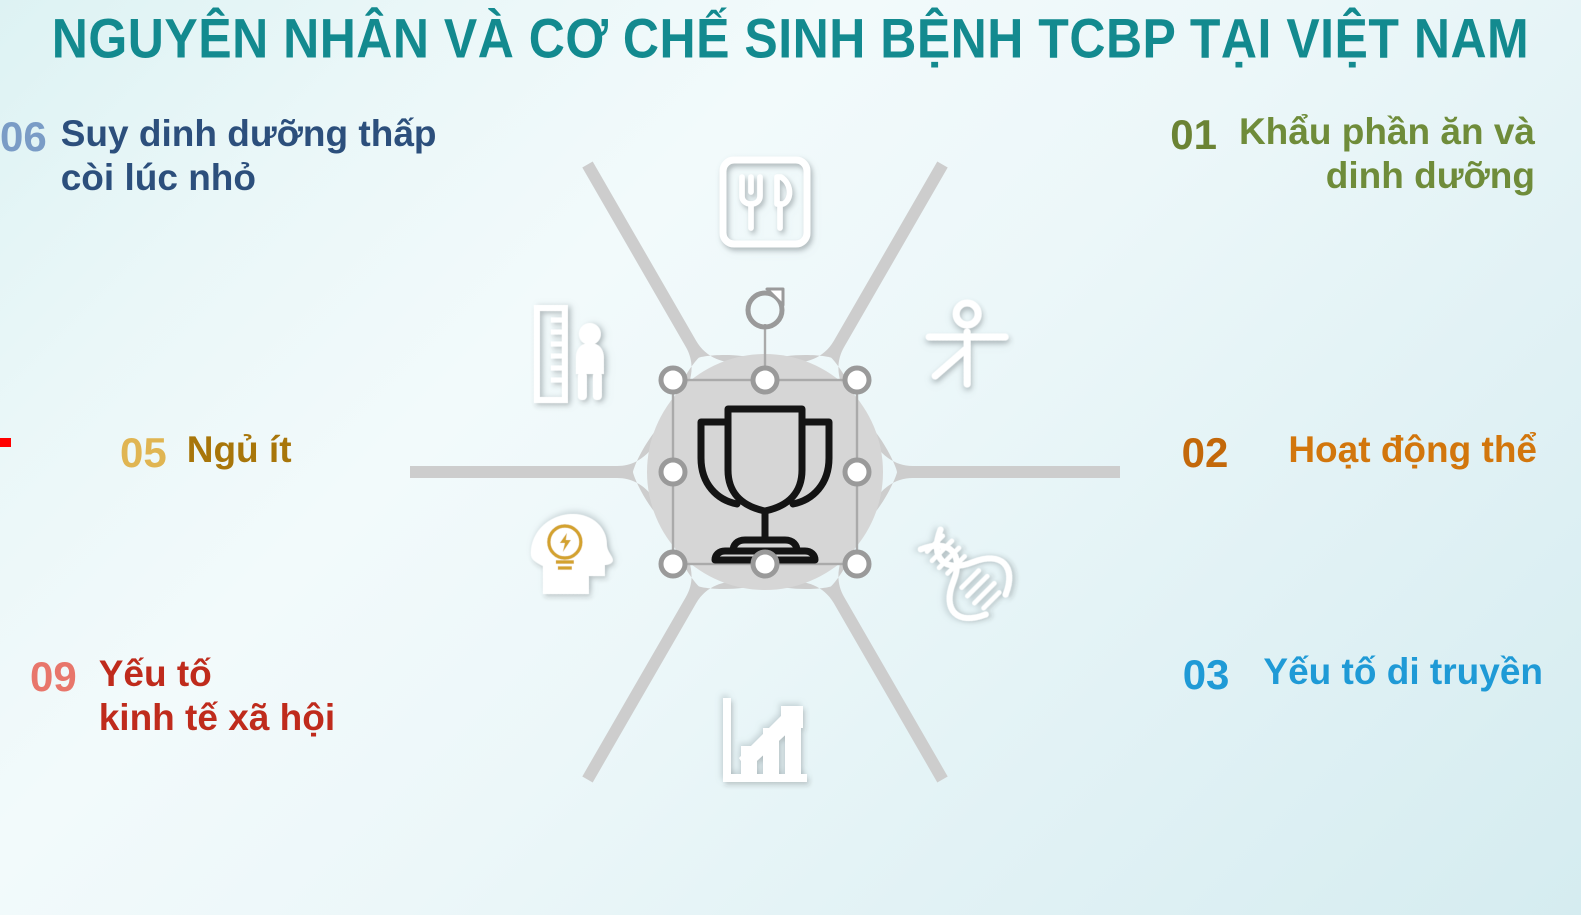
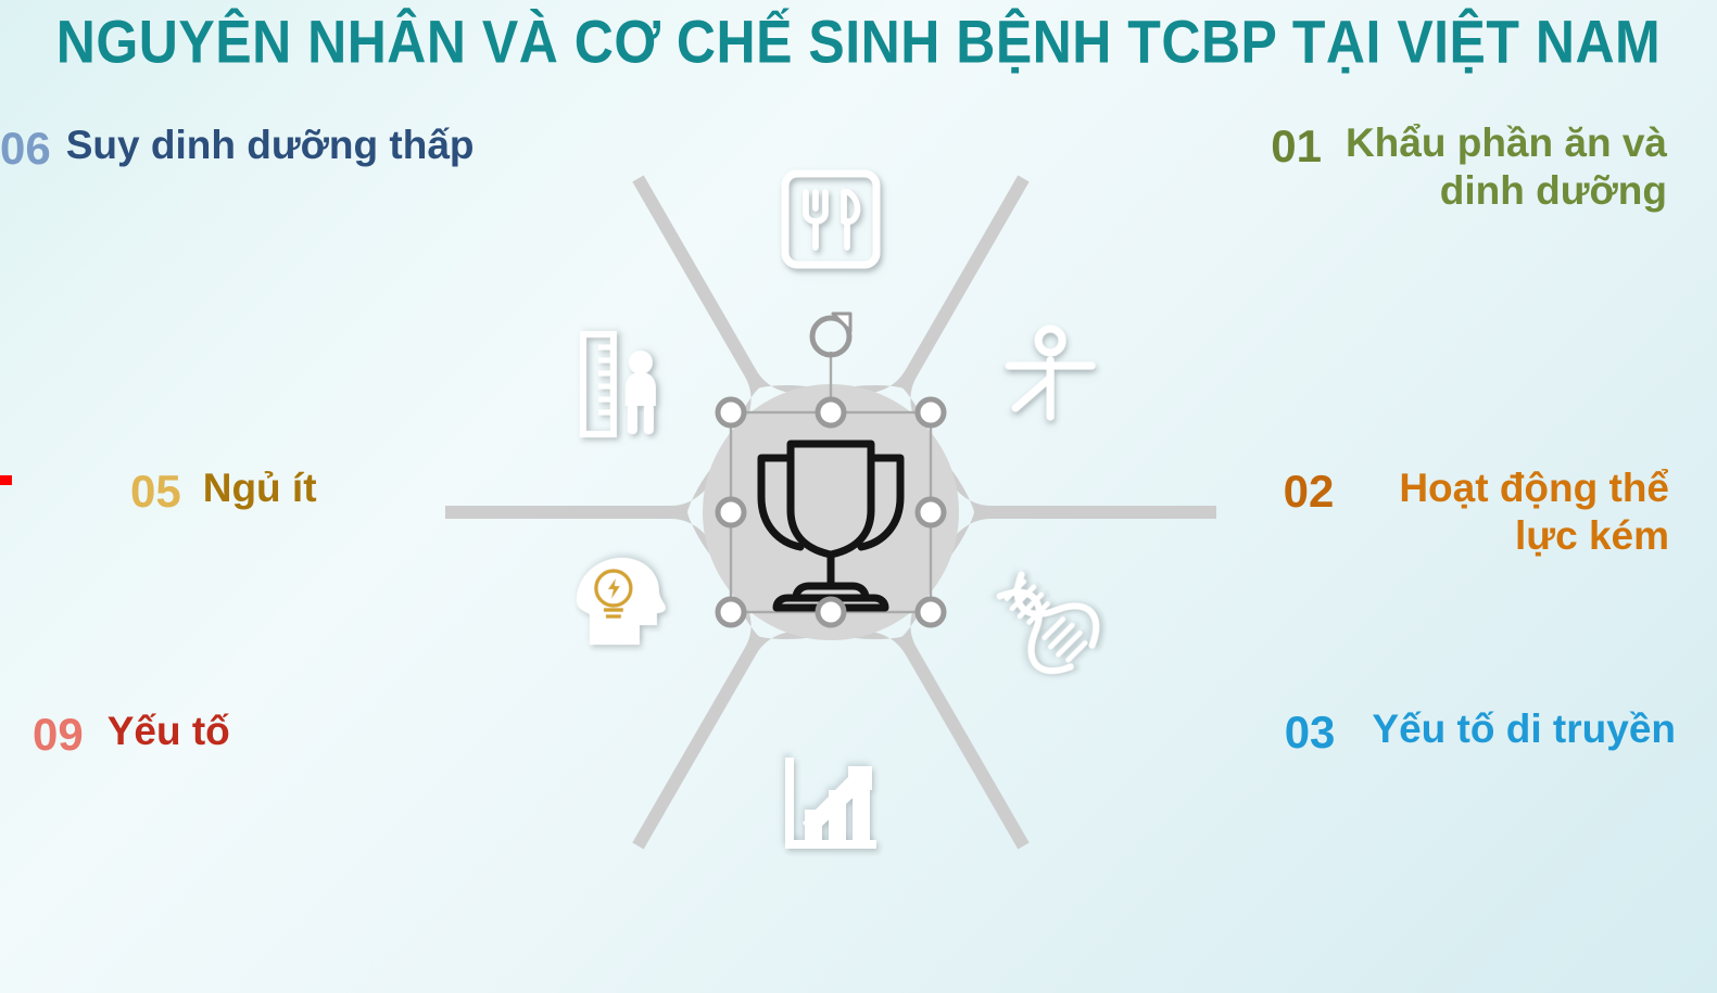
  NGUYÊN NHÂN VÀ CƠ CHẾ SINH BỆNH TCBP TẠI VIỆT NAM
  06 Suy dinh dưỡng thấp
- còi lúc nhỏ
  05 Ngủ ít
  09 Yếu tố
- kinh tế xã hội
  01 Khẩu phần ăn và
  dinh dưỡng
  02 Hoạt động thể
+ lực kém
  03 Yếu tố di truyền
